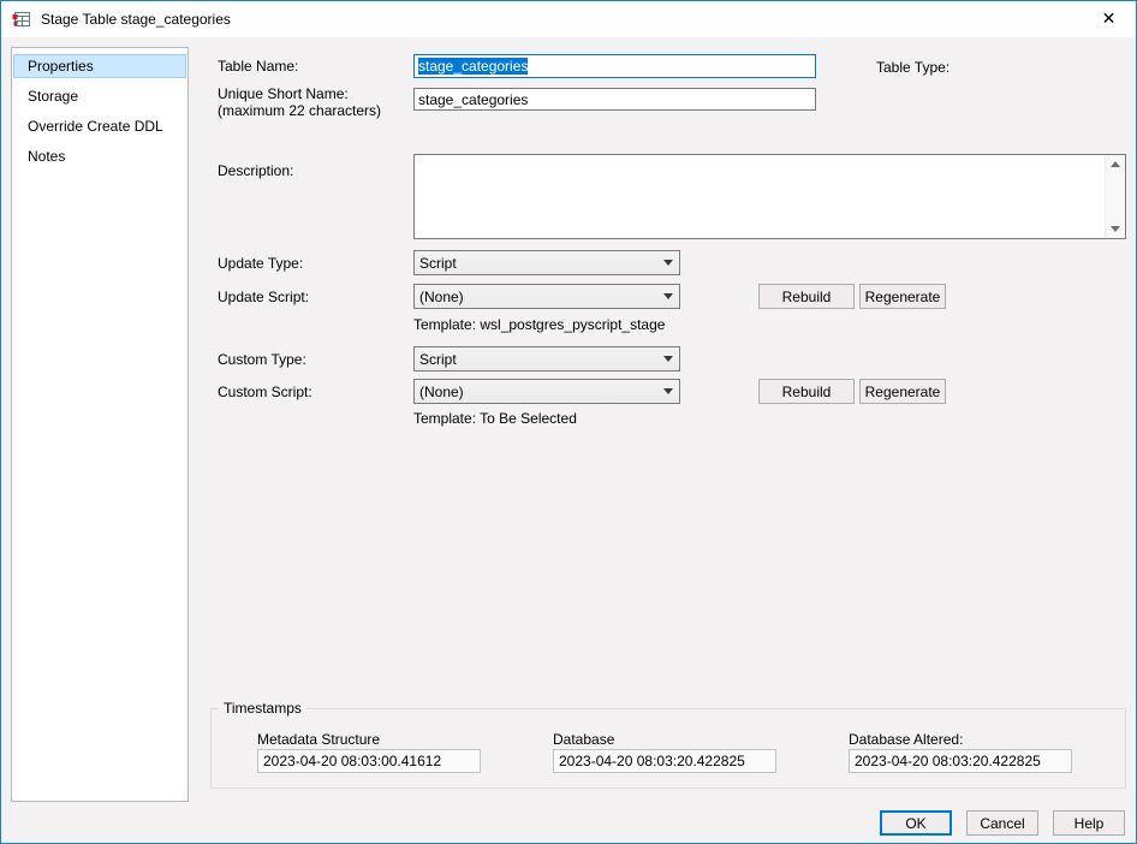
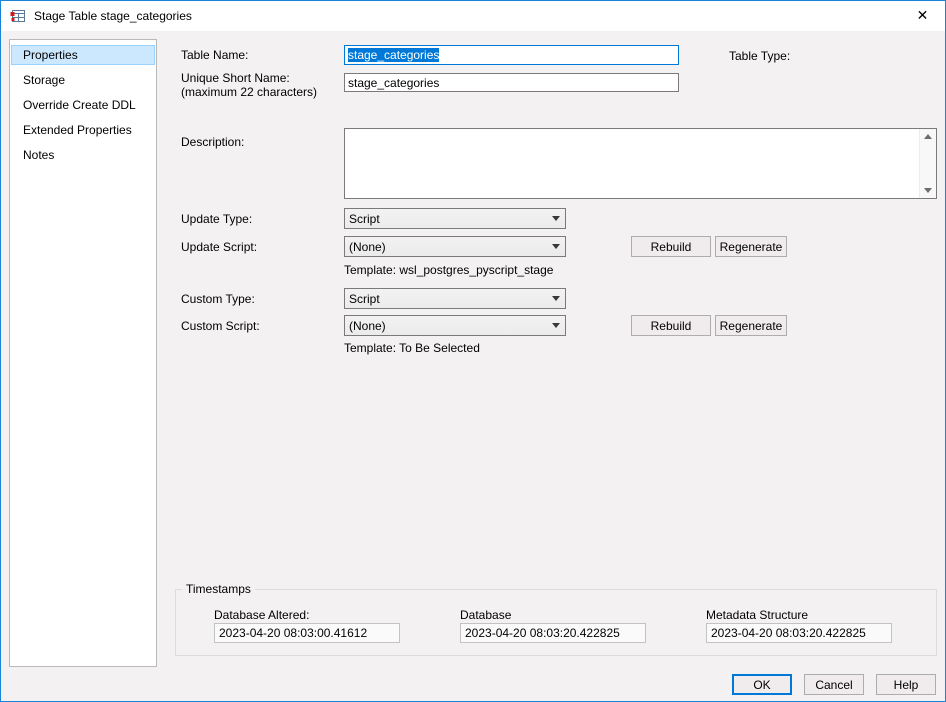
  Stage Table stage_categories
  ✕
  Properties
  Storage
  Override Create DDL
+ Extended Properties
  Notes
  Table Name:
  stage_categories
  Table Type:
  Unique Short Name:
  (maximum 22 characters)
  stage_categories
  Description:
  Update Type:
  Script
  Update Script:
  (None)
  Rebuild
  Regenerate
  Template: wsl_postgres_pyscript_stage
  Custom Type:
  Script
  Custom Script:
  (None)
  Rebuild
  Regenerate
  Template: To Be Selected
  Timestamps
- Metadata Structure
+ Database Altered:
  2023-04-20 08:03:00.41612
  Database
  2023-04-20 08:03:20.422825
- Database Altered:
+ Metadata Structure
  2023-04-20 08:03:20.422825
  OK
  Cancel
  Help
